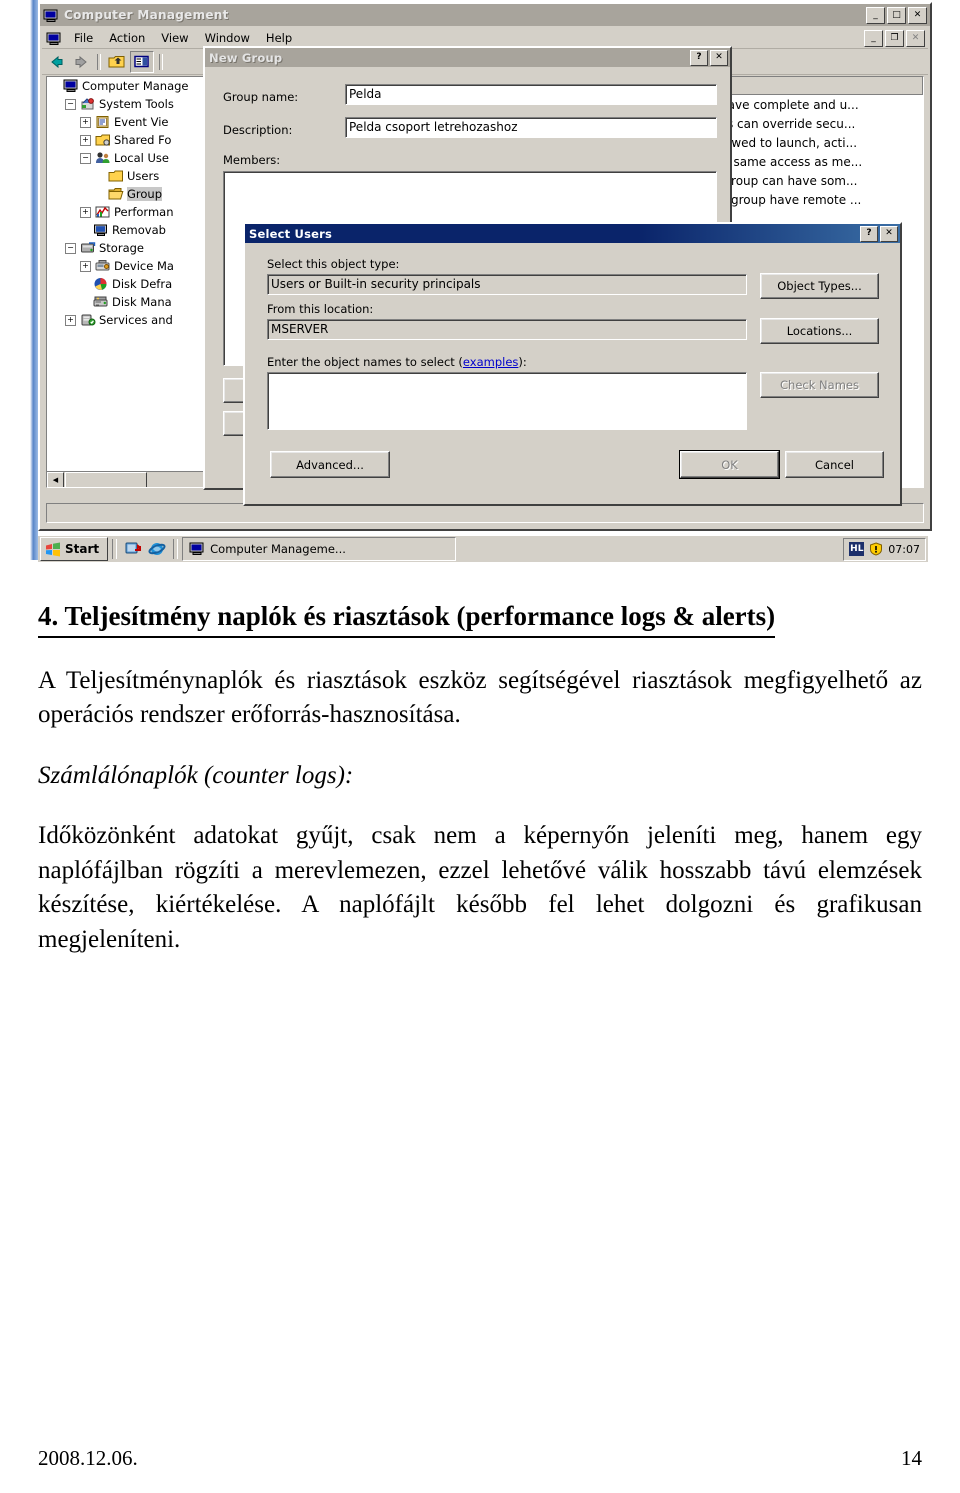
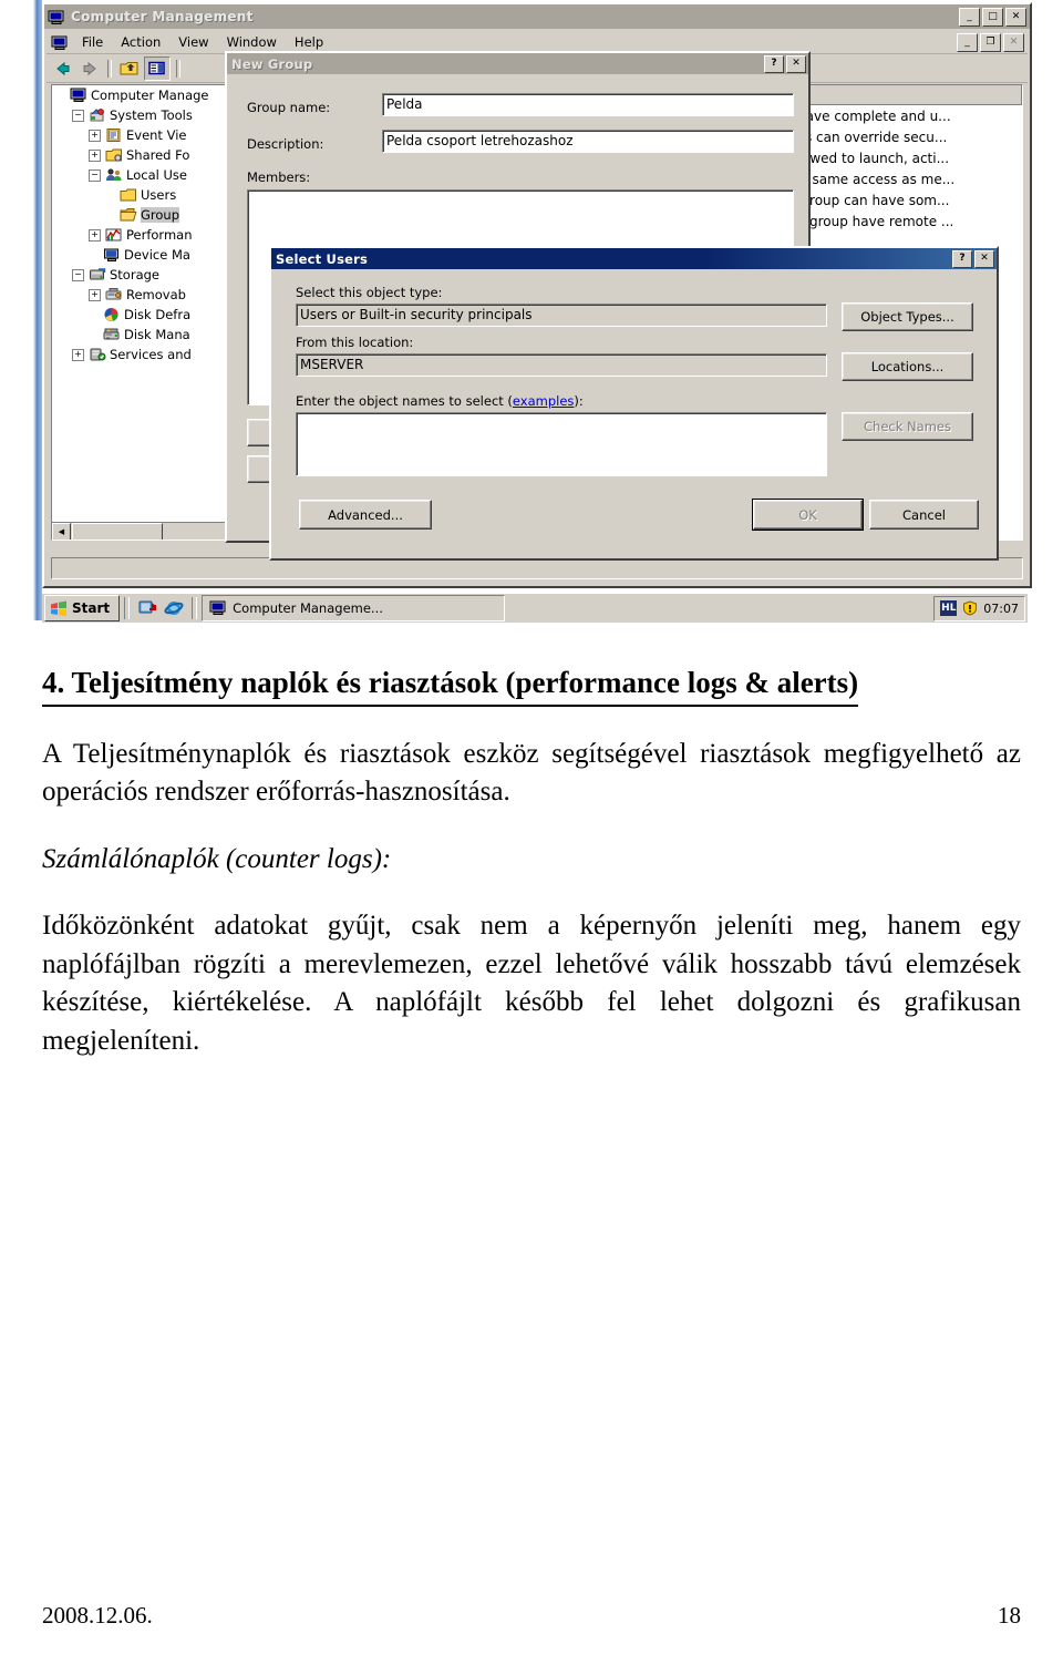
  Computer Management
  _
  □
  ✕
  File
  Action
  View
  Window
  Help
  _
  ❐
  ✕
  Computer Manage
  −
  System Tools
  +
  Event Vie
  +
  Shared Fo
  −
  Local Use
  Users
  Group
  +
  Performan
- Removab
+ Device Ma
  −
  Storage
  +
- Device Ma
+ Removab
  Disk Defra
  Disk Mana
  +
  Services and
  ◀
  ve complete and u...
  can override secu...
  wed to launch, acti...
  same access as me...
  roup can have som...
  group have remote ...
  New Group
  ?
  ✕
  Group name:
  Pelda
  Description:
  Pelda csoport letrehozashoz
  Members:
  Select Users
  ?
  ✕
  Select this object type:
  Users or Built-in security principals
  Object Types...
  From this location:
  MSERVER
  Locations...
  Enter the object names to select (examples):
  Check Names
  Advanced...
  OK
  Cancel
  Start
  Computer Manageme...
  HL
  07:07
  4. Teljesítmény naplók és riasztások (performance logs & alerts)
  A Teljesítménynaplók és riasztások eszköz segítségével riasztások megfigyelhető az operációs rendszer erőforrás-hasznosítása.
  Számlálónaplók (counter logs):
  Időközönként adatokat gyűjt, csak nem a képernyőn jeleníti meg, hanem egy naplófájlban rögzíti a merevlemezen, ezzel lehetővé válik hosszabb távú elemzések készítése, kiértékelése. A naplófájlt később fel lehet dolgozni és grafikusan megjeleníteni.
  2008.12.06.
- 14
+ 18
